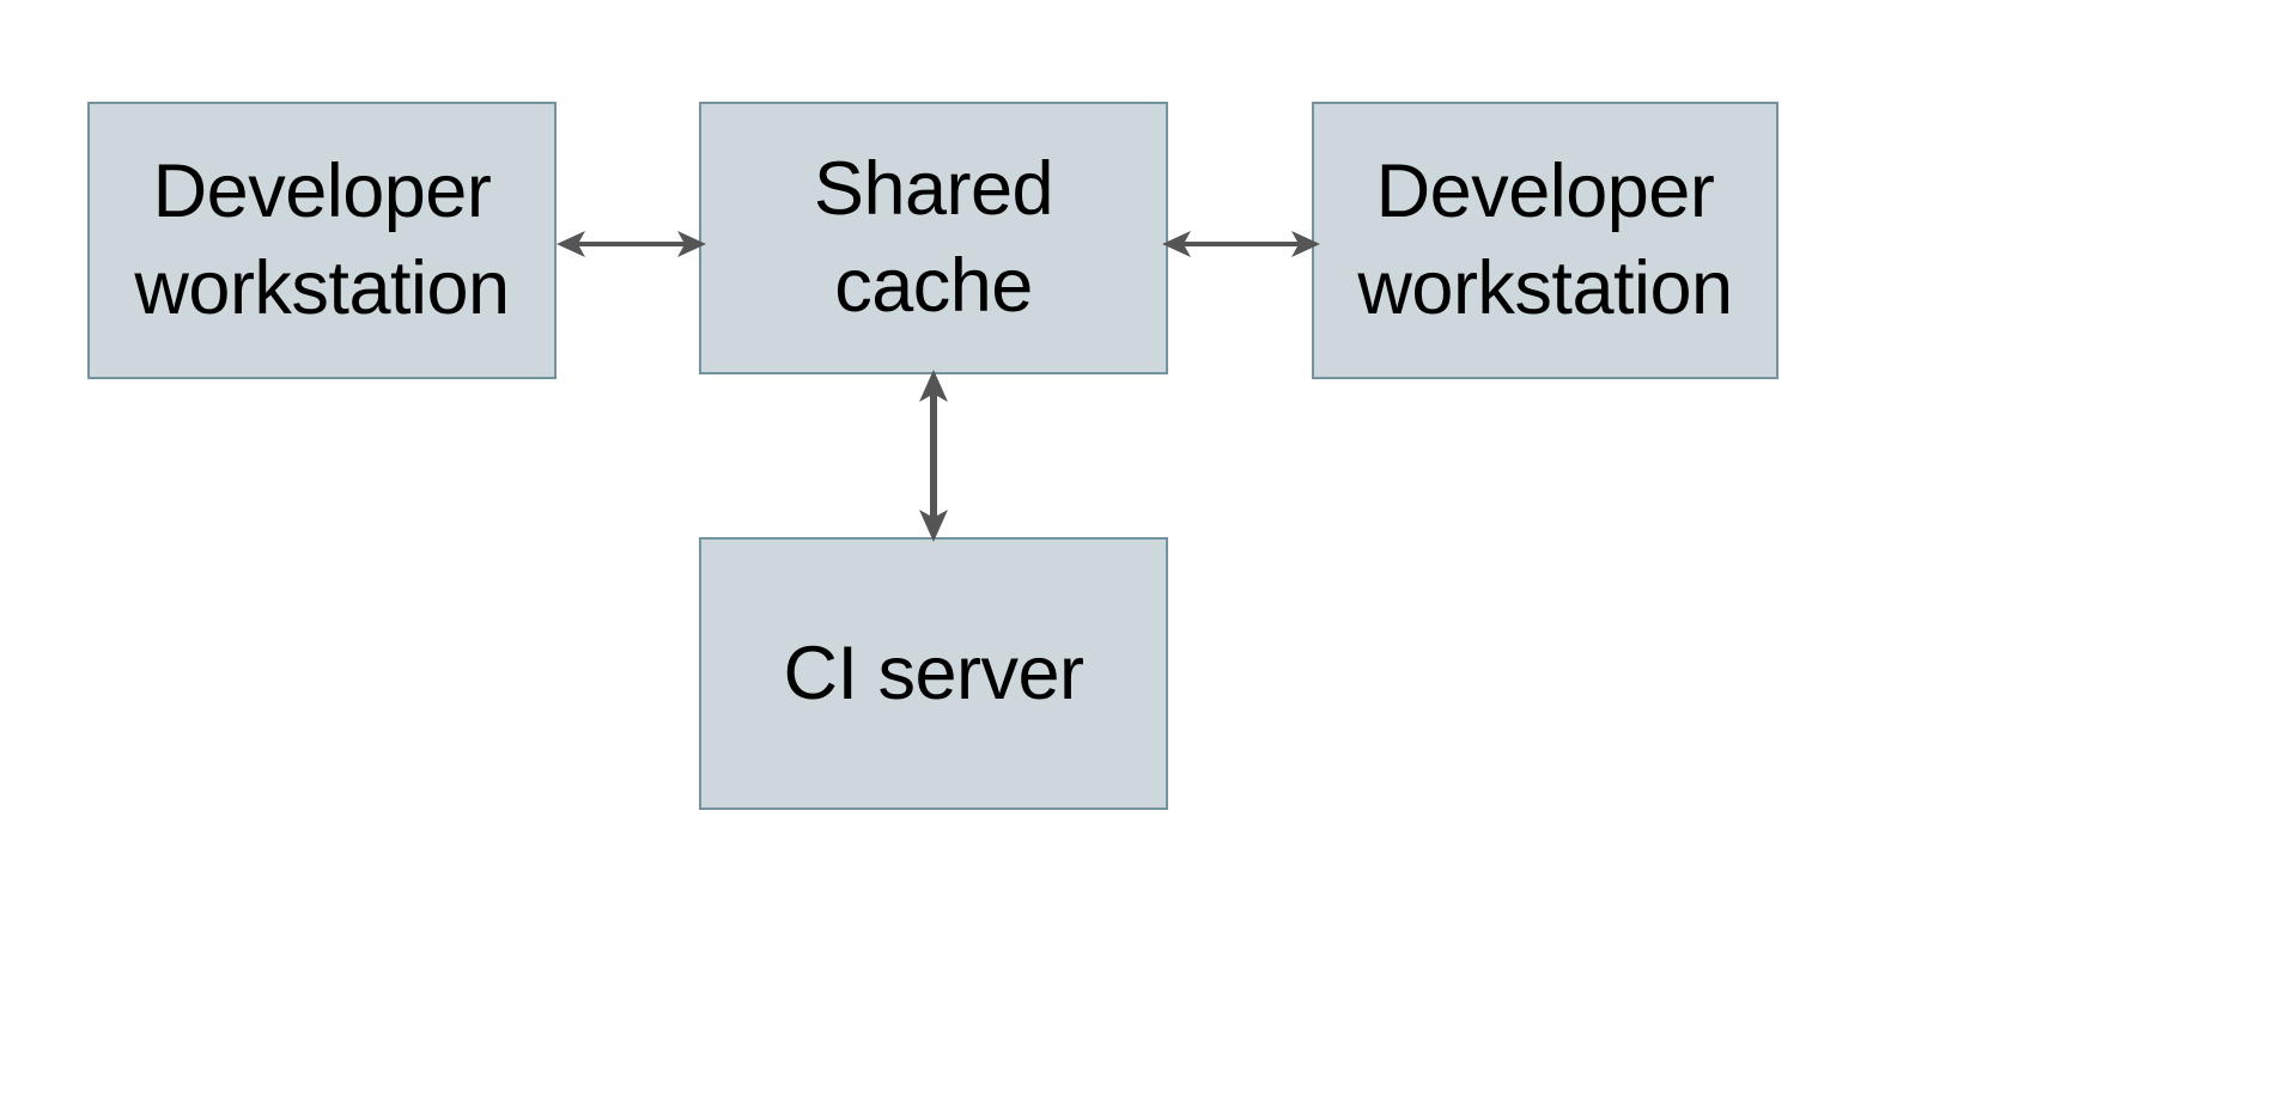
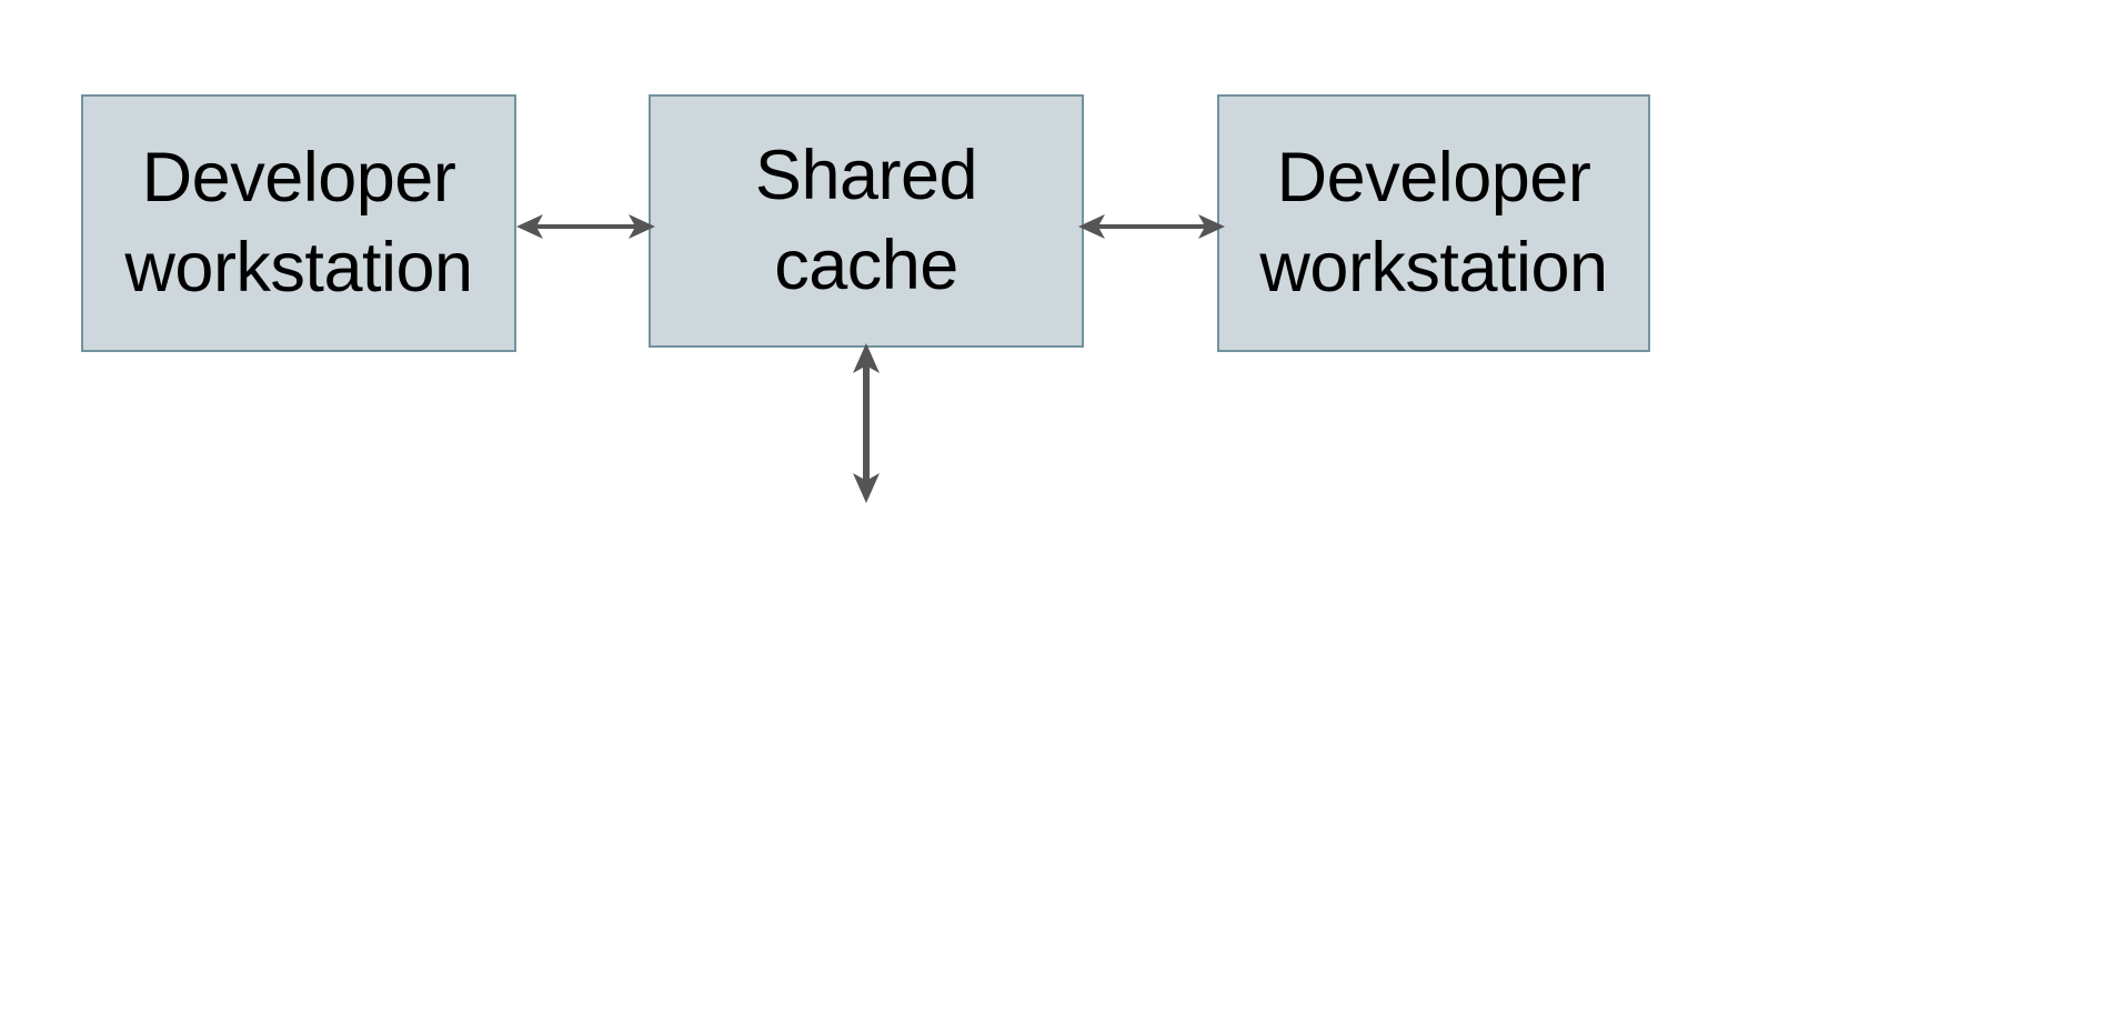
  Developer
  workstation
  Shared
  cache
  Developer
  workstation
- CI server
